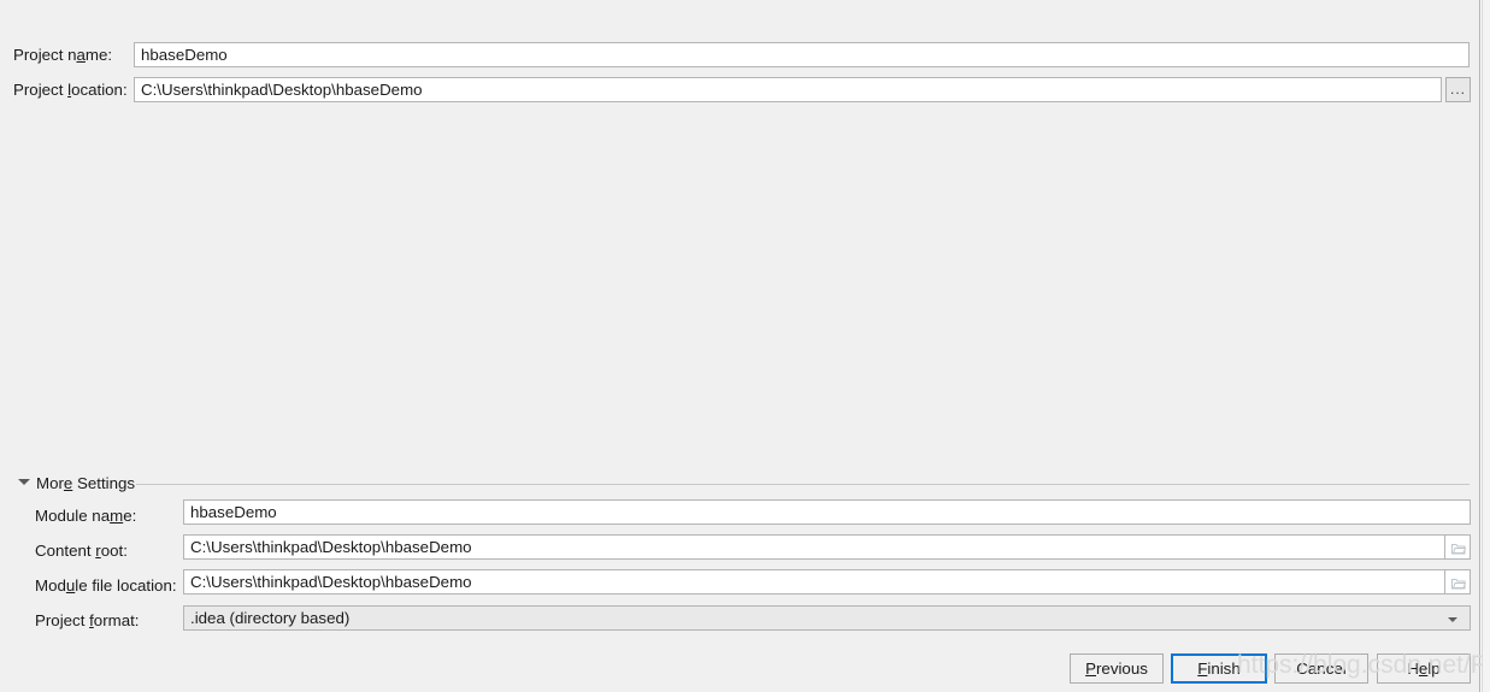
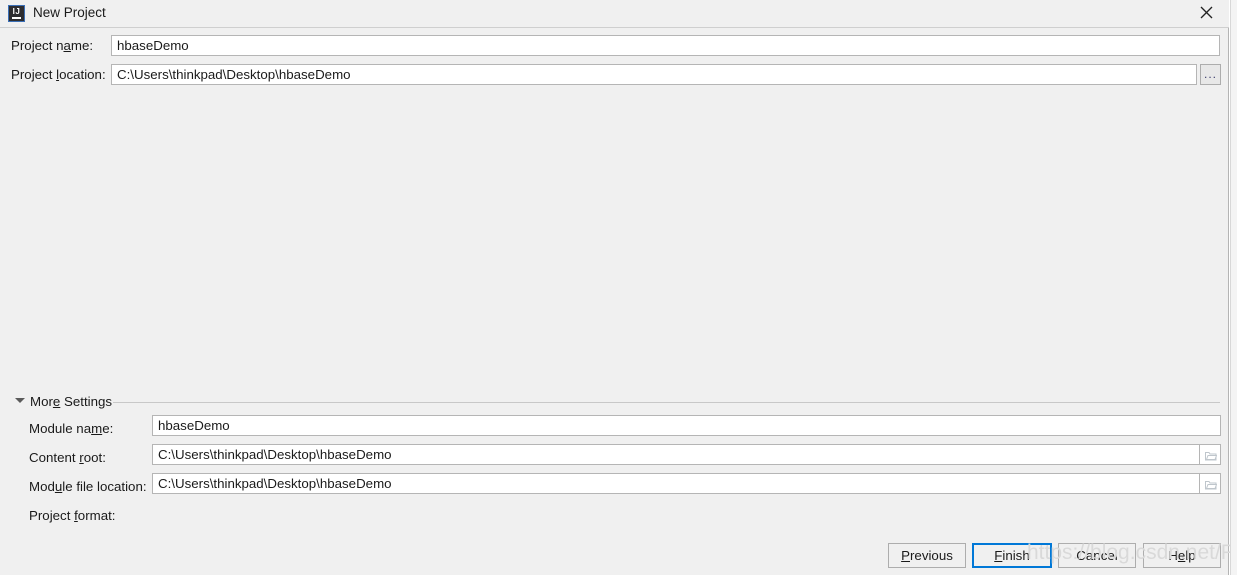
+ IJ
+ New Project
  Project name:
  hbaseDemo
  Project location:
  C:\Users\thinkpad\Desktop\hbaseDemo
  ...
  More Settings
  Module name:
  hbaseDemo
  Content root:
  C:\Users\thinkpad\Desktop\hbaseDemo
  Module file location:
  C:\Users\thinkpad\Desktop\hbaseDemo
  Project format:
- .idea (directory based)
  Previous
  Finish
  Cancel
  Help
  https://blog.csdn.net/P
